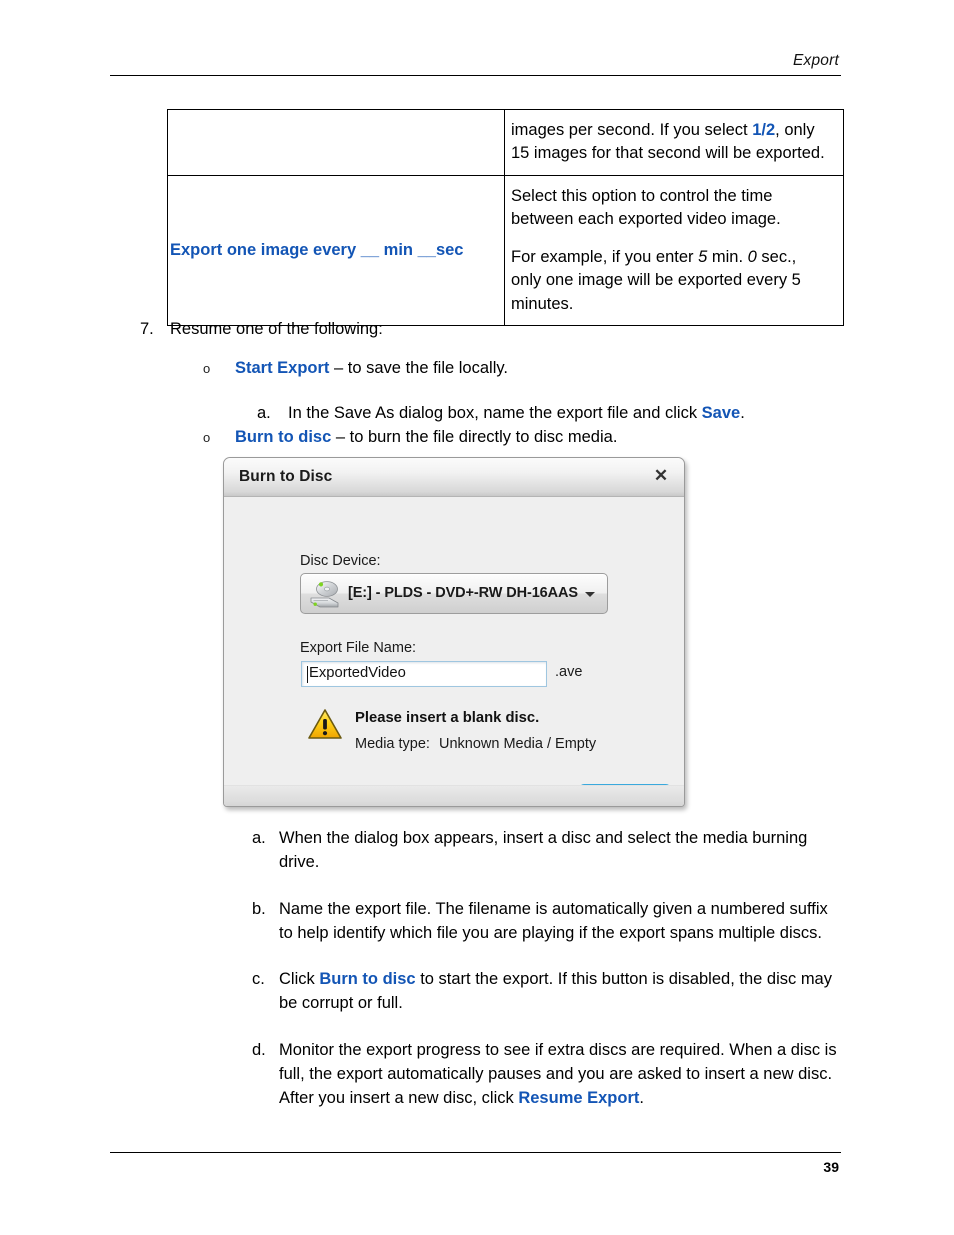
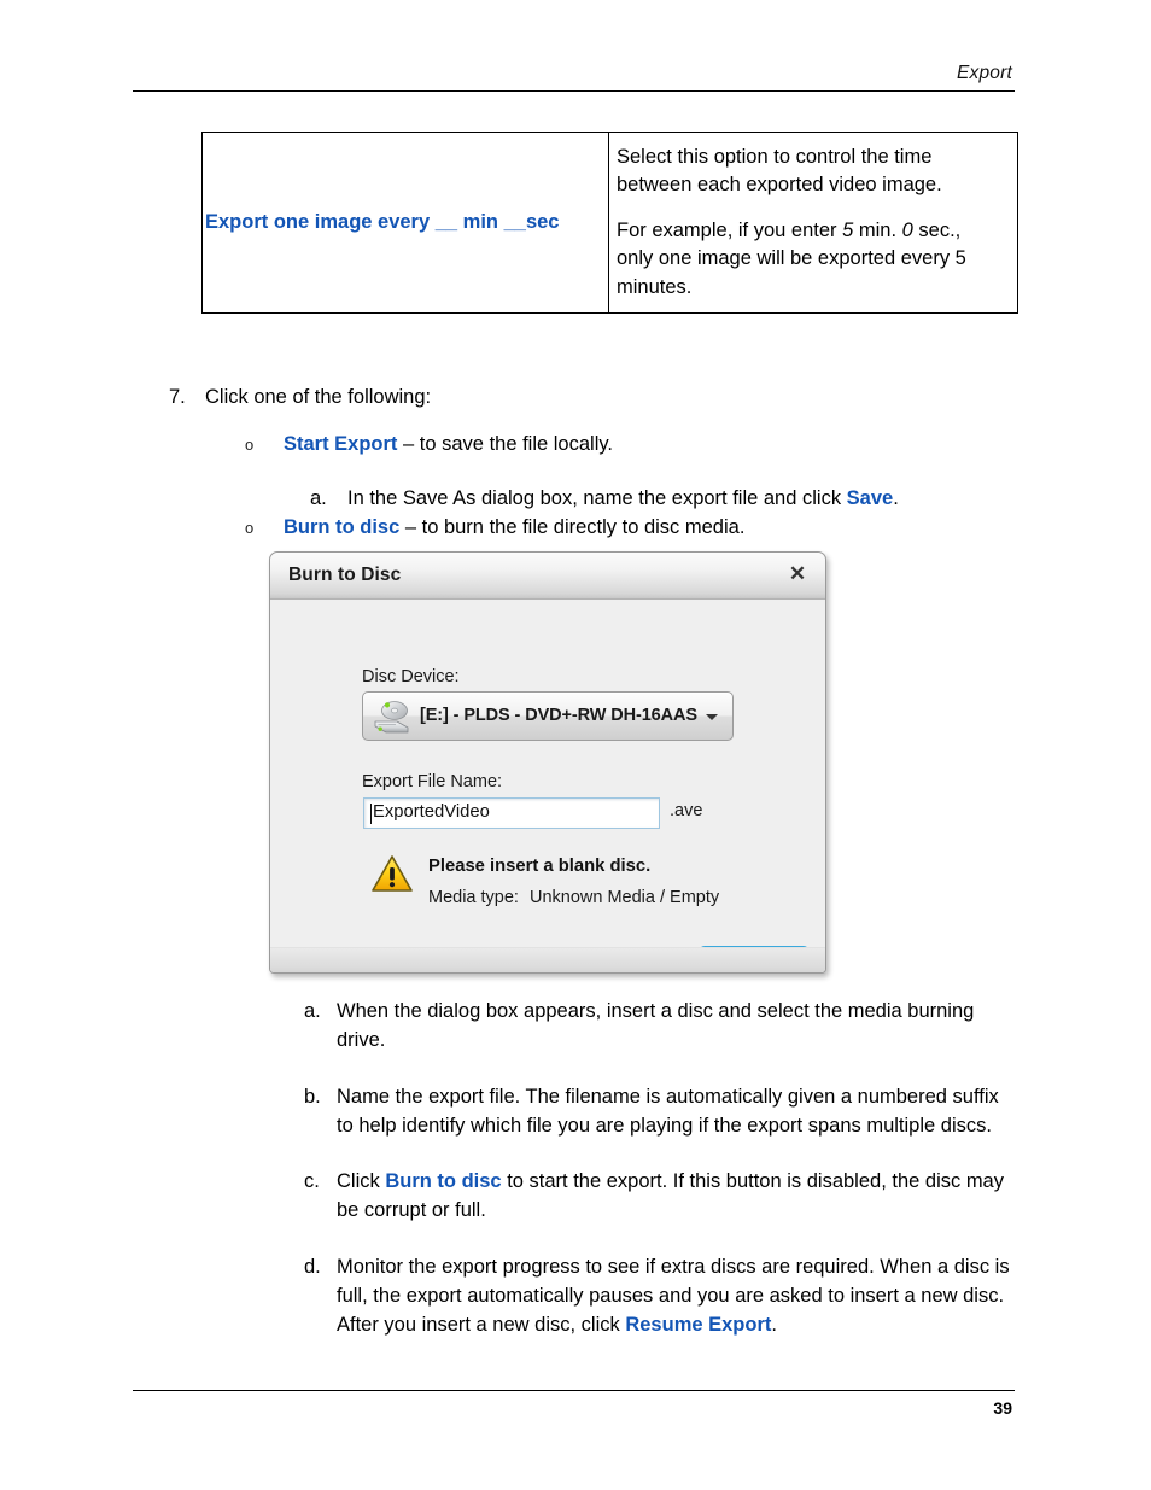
  Export
- 	images per second. If you select 1/2, only 15 images for that second will be exported.
  Export one image every __ min __sec	Select this option to control the time between each exported video image. For example, if you enter 5 min. 0 sec., only one image will be exported every 5 minutes.
- 7. Resume one of the following:
+ 7. Click one of the following:
  o
  Start Export – to save the file locally.
  a.
  In the Save As dialog box, name the export file and click Save.
  o
  Burn to disc – to burn the file directly to disc media.
  Burn to Disc
  ✕
  Disc Device:
  [E:] - PLDS - DVD+-RW DH-16AAS
  Export File Name:
  ExportedVideo
  .ave
  Please insert a blank disc.
  Media type:
  Unknown Media / Empty
  a.
  When the dialog box appears, insert a disc and select the media burning drive.
  b.
  Name the export file. The filename is automatically given a numbered suffix to help identify which file you are playing if the export spans multiple discs.
  c.
  Click Burn to disc to start the export. If this button is disabled, the disc may be corrupt or full.
  d.
  Monitor the export progress to see if extra discs are required. When a disc is full, the export automatically pauses and you are asked to insert a new disc. After you insert a new disc, click Resume Export.
  39
